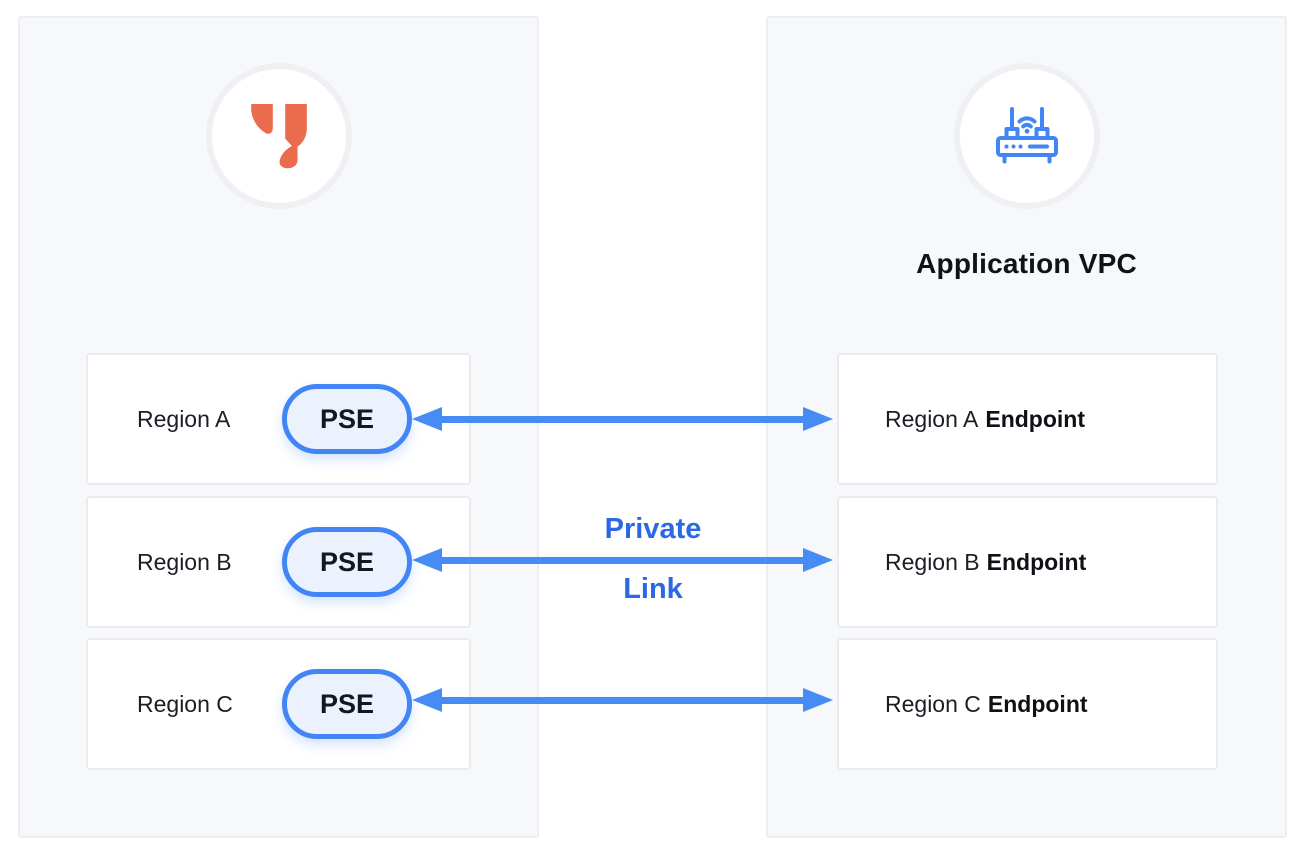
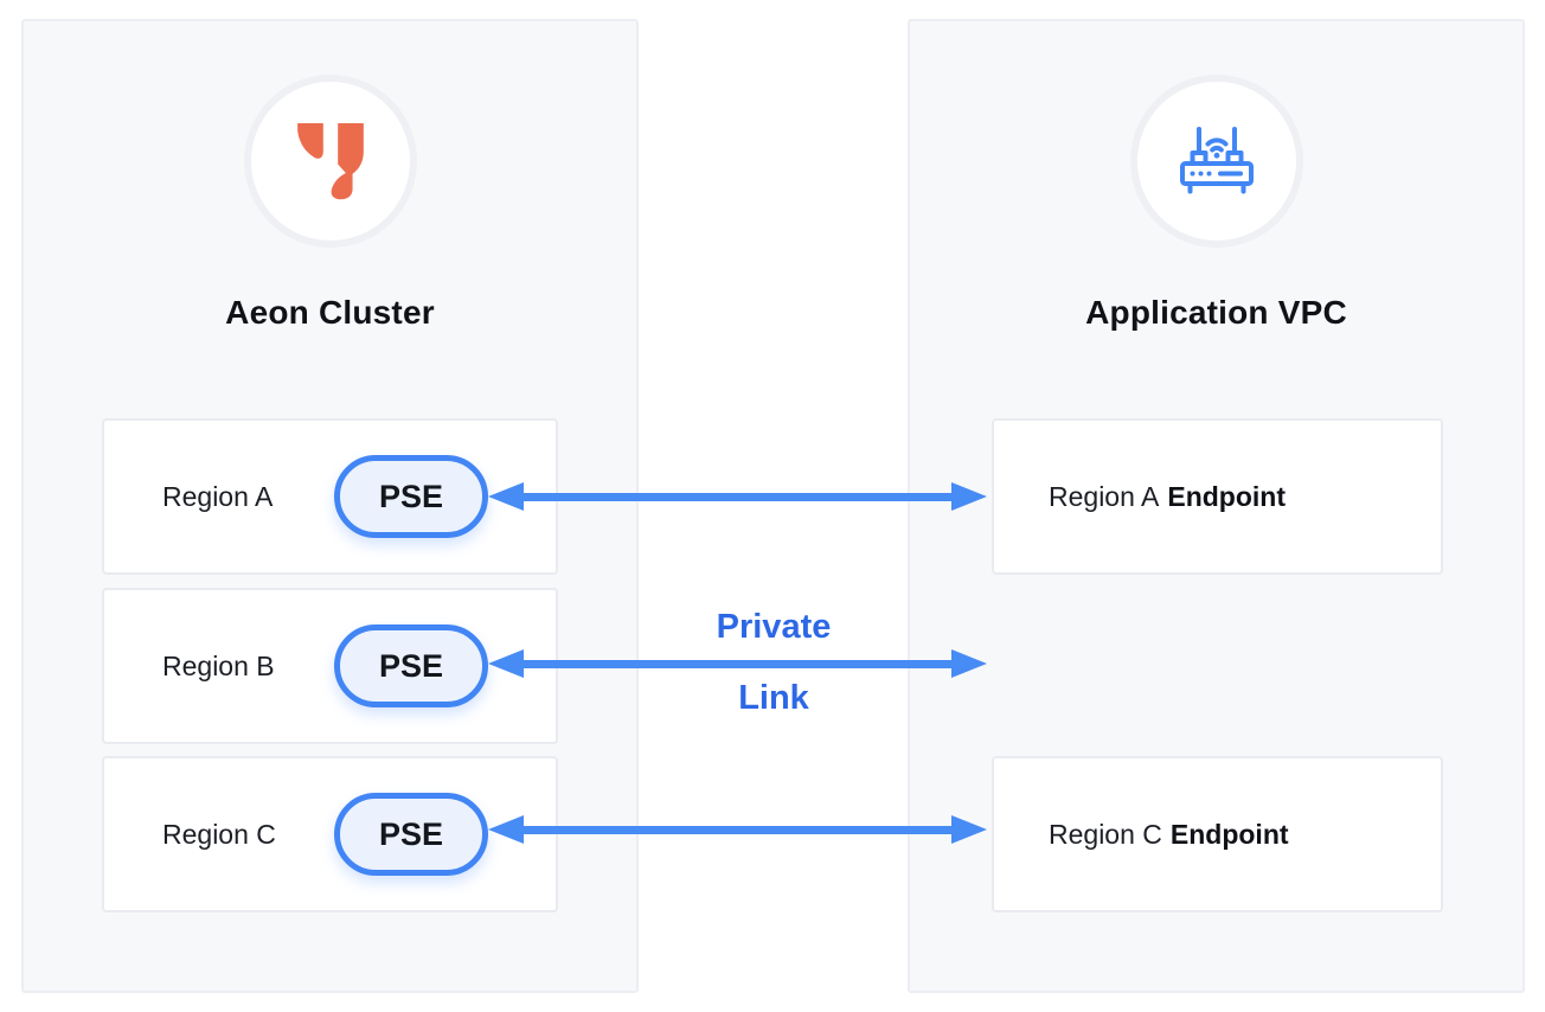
+ Aeon Cluster
  Region A
  PSE
  Region B
  PSE
  Region C
  PSE
  Application VPC
  Region A Endpoint
- Region B Endpoint
  Region C Endpoint
  Private
  Link
